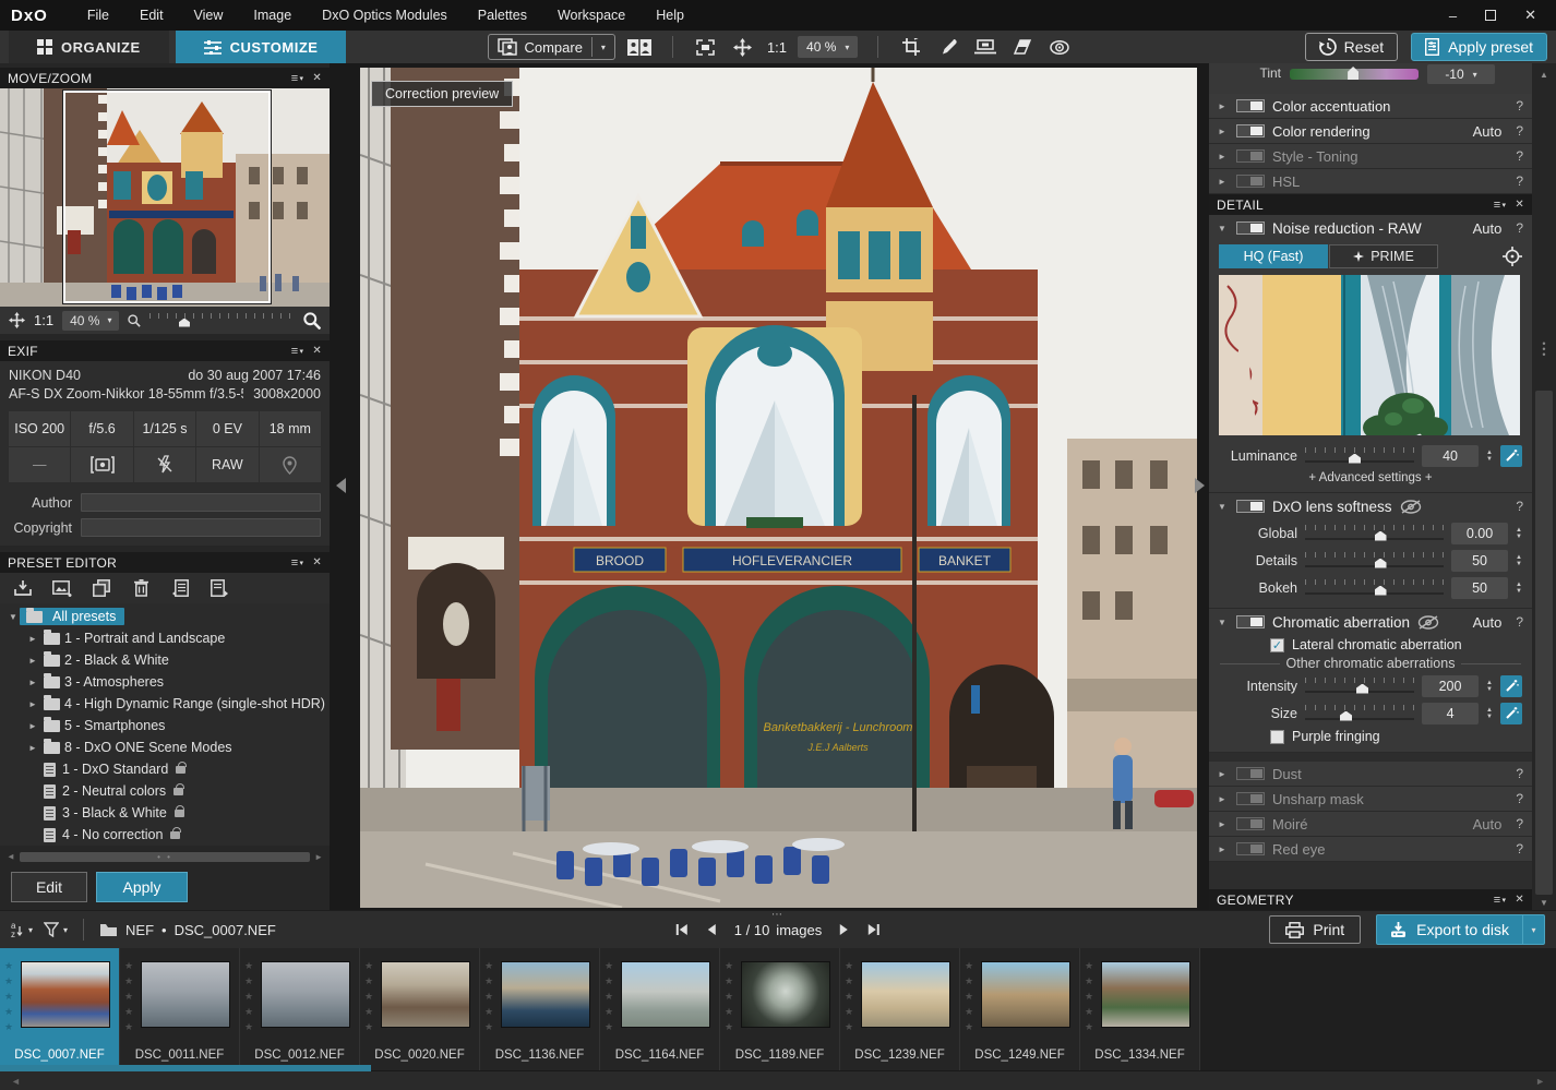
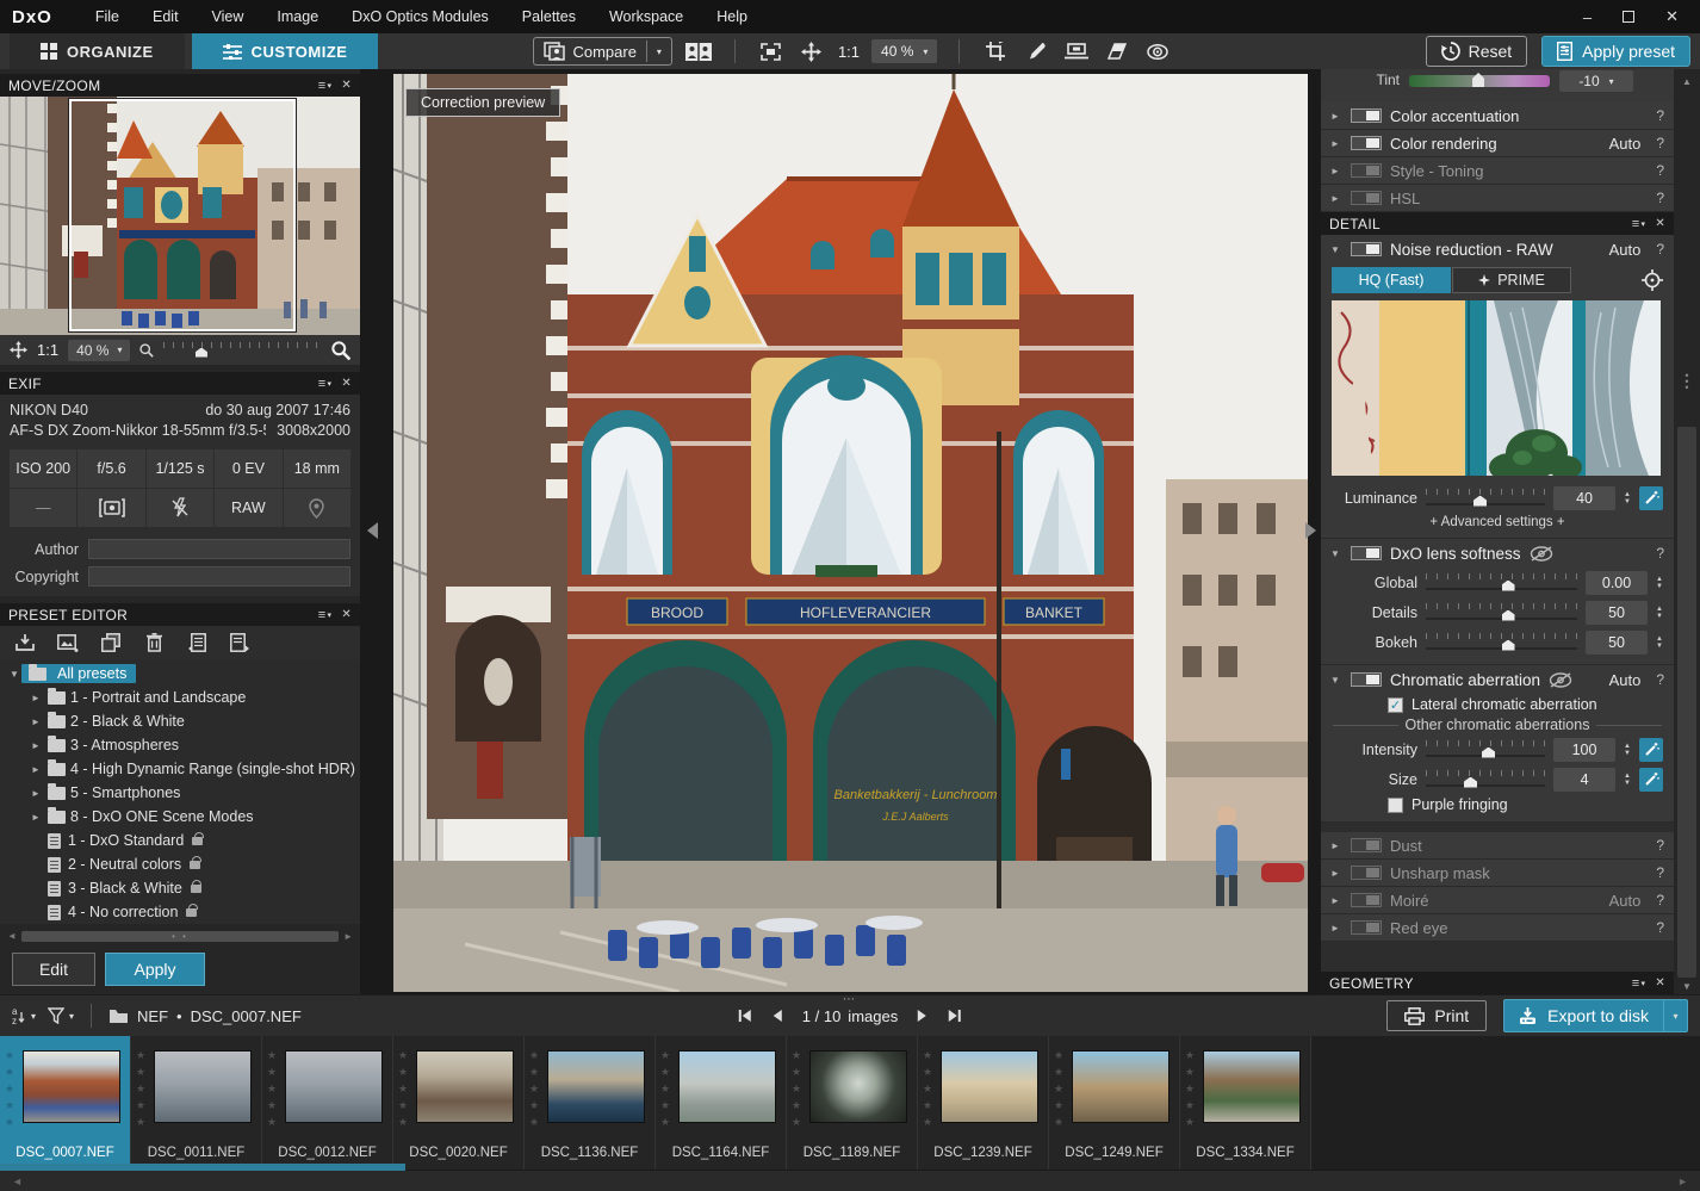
  DxO
  File
  Edit
  View
  Image
  DxO Optics Modules
  Palettes
  Workspace
  Help
  –
  ✕
  ORGANIZE
  CUSTOMIZE
  Compare
  ▾
  1:1
  40 %
  ▾
  Reset
  Apply preset
  MOVE/ZOOM
  ≡
  ✕
  1:1
  40 %
  ▾
  EXIF
  ≡
  ✕
  NIKON D40
  do 30 aug 2007 17:46
  AF-S DX Zoom-Nikkor 18-55mm f/3.5-
  3008x2000
  ISO 200
  f/5.6
  1/125 s
  0 EV
  18 mm
  —
  RAW
  Author
  Copyright
  PRESET EDITOR
  ≡
  ✕
  ▼
  All presets
  ►
  1 - Portrait and Landscape
  ►
  2 - Black & White
  ►
  3 - Atmospheres
  ►
  4 - High Dynamic Range (single-shot HDR)
  ►
  5 - Smartphones
  ►
  8 - DxO ONE Scene Modes
  1 - DxO Standard
  2 - Neutral colors
  3 - Black & White
  4 - No correction
  • •
  ►
  Edit
  Apply
  BROOD
  HOFLEVERANCIER
  BANKET
  Banketbakkerij - Lunchroom
  J.E.J Aalberts
  Correction preview
  Tint
  -10
  ▾
  ►
  Color accentuation
  ?
  ►
  Color rendering
  Auto
  ?
  ►
  Style - Toning
  ?
  ►
  HSL
  ?
  DETAIL
  ≡
  ✕
  ▼
  Noise reduction - RAW
  Auto
  ?
  HQ (Fast)
  PRIME
  Luminance
  40
  + Advanced settings +
  ▼
  DxO lens softness
  ?
  Global
  0.00
  Details
  50
  Bokeh
  50
  ▼
  Chromatic aberration
  Auto
  ?
  ✓
  Lateral chromatic aberration
  Other chromatic aberrations
  Intensity
- 200
+ 100
  Size
  4
  ✓
  Purple fringing
  ►
  Dust
  ?
  ►
  Unsharp mask
  ?
  ►
  Moiré
  Auto
  ?
  ►
  Red eye
  ?
  GEOMETRY
  ≡
  ✕
  ▲
  •
  •
  •
  ▼
  ⋯
  a
  z
  ▾
  ▾
  NEF
  •
  DSC_0007.NEF
  1 / 10
  images
  Print
  Export to disk
  ▾
  DSC_0007.NEF
  DSC_0011.NEF
  DSC_0012.NEF
  DSC_0020.NEF
  DSC_1136.NEF
  DSC_1164.NEF
  DSC_1189.NEF
  DSC_1239.NEF
  DSC_1249.NEF
  DSC_1334.NEF
  ◄
  ►
